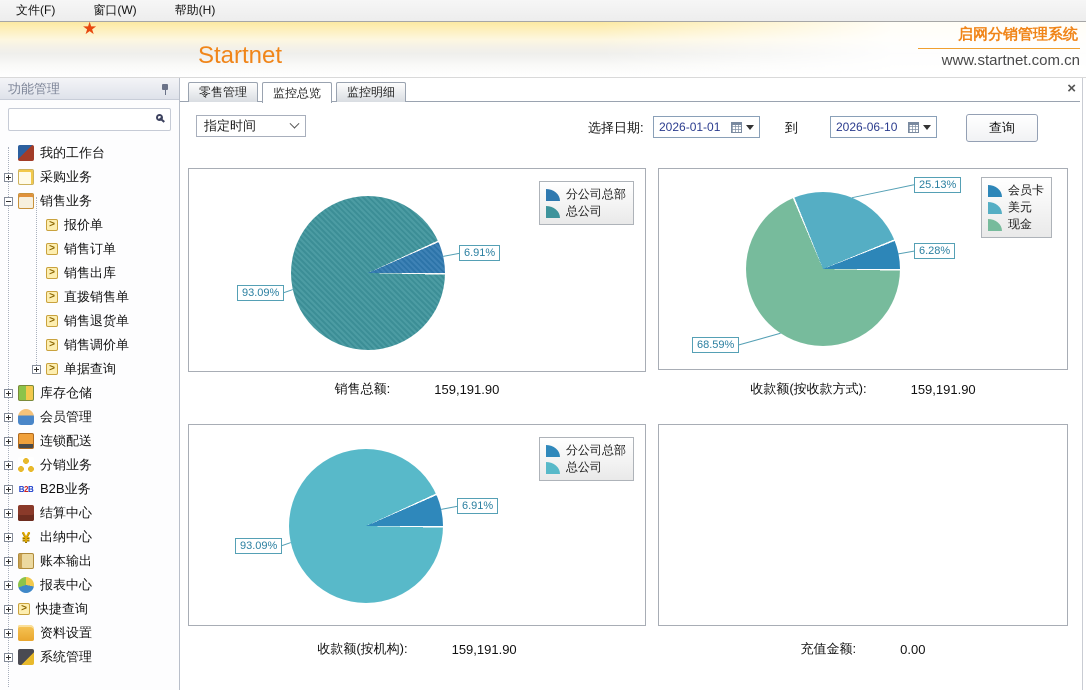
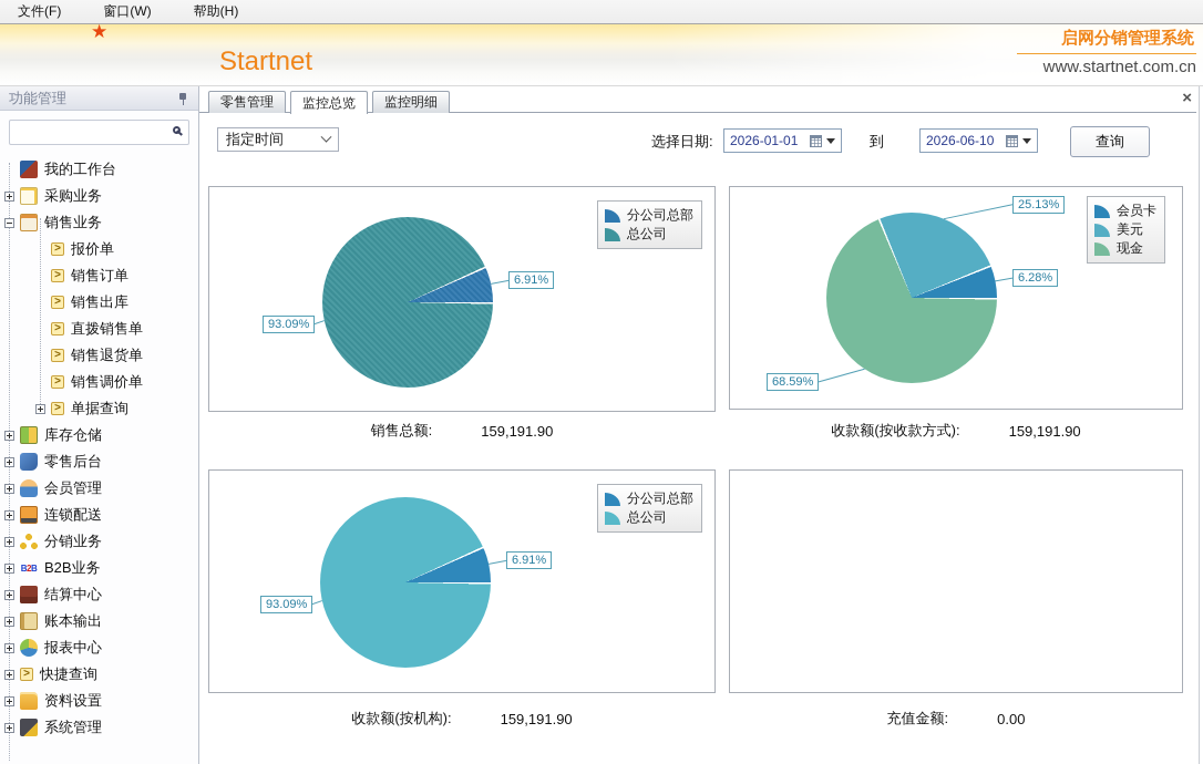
  文件(F)
  窗口(W)
  帮助(H)
  ★
  Startnet
  启网分销管理系统
  www.startnet.com.cn
  功能管理
  我的工作台
  采购业务
  销售业务
  >
  报价单
  >
  销售订单
  >
  销售出库
  >
  直拨销售单
  >
  销售退货单
  >
  销售调价单
  >
  单据查询
  库存仓储
+ 零售后台
  会员管理
  连锁配送
  分销业务
  B
  2
  B
  B2B业务
  结算中心
- ¥
- 出纳中心
  账本输出
  报表中心
  >
  快捷查询
  资料设置
  系统管理
  ×
  零售管理
  监控总览
  监控明细
  指定时间
  选择日期:
  2026-01-01
  到
  2026-06-10
  查询
  分公司总部
  总公司
  6.91%
  93.09%
  会员卡
  美元
  现金
  6.28%
  25.13%
  68.59%
  分公司总部
  总公司
  6.91%
  93.09%
  销售总额:
  159,191.90
  收款额(按收款方式):
  159,191.90
  收款额(按机构):
  159,191.90
  充值金额:
  0.00
